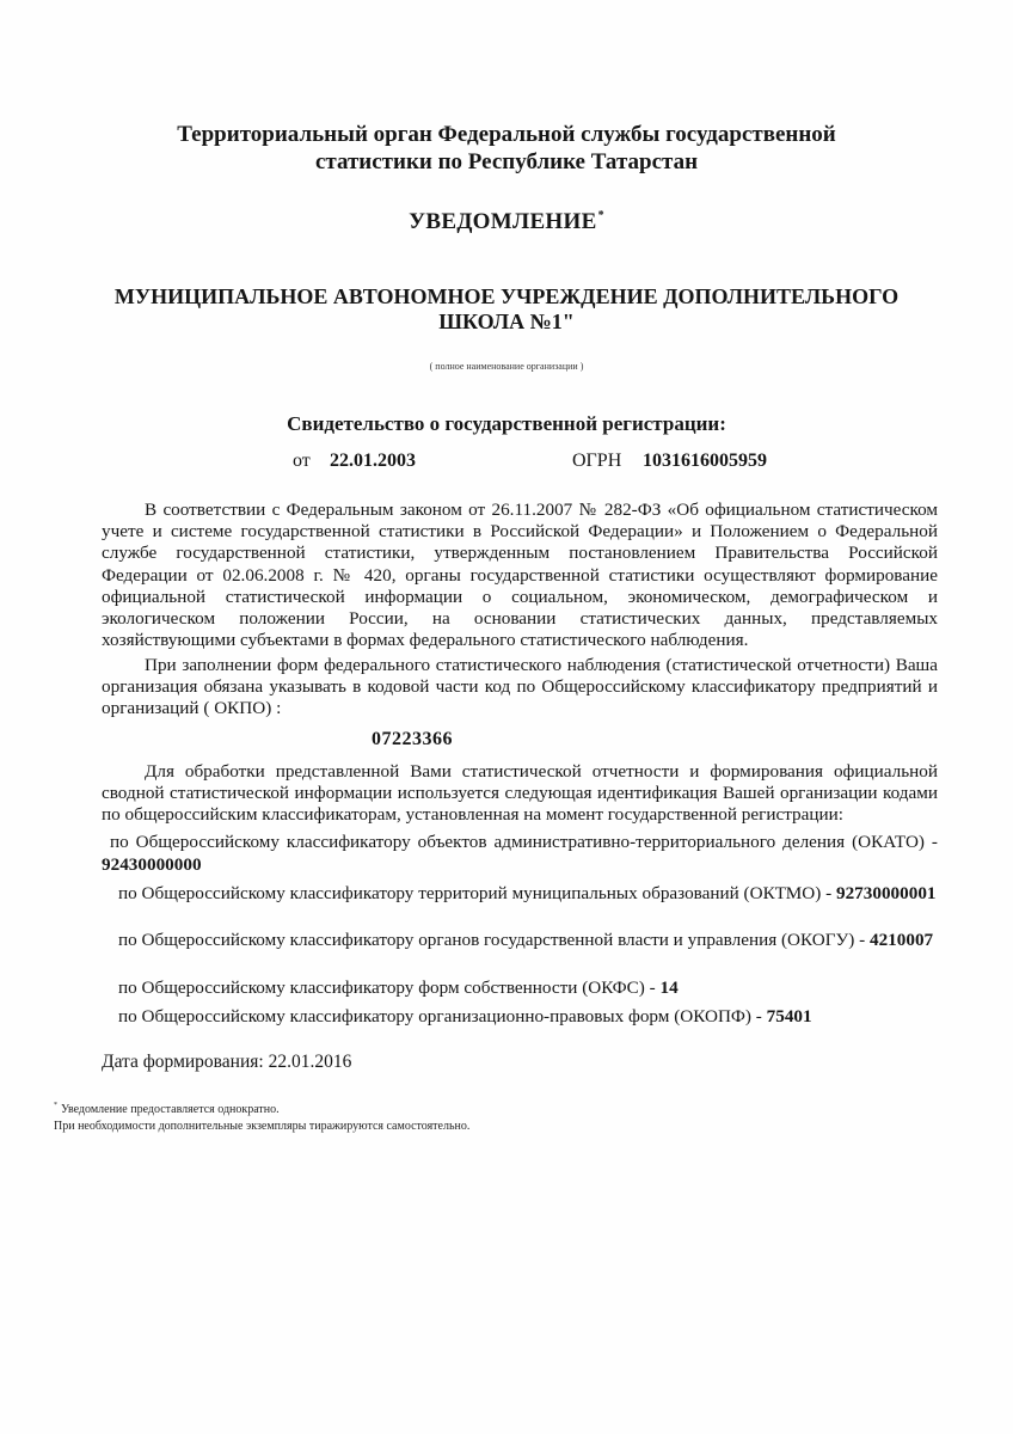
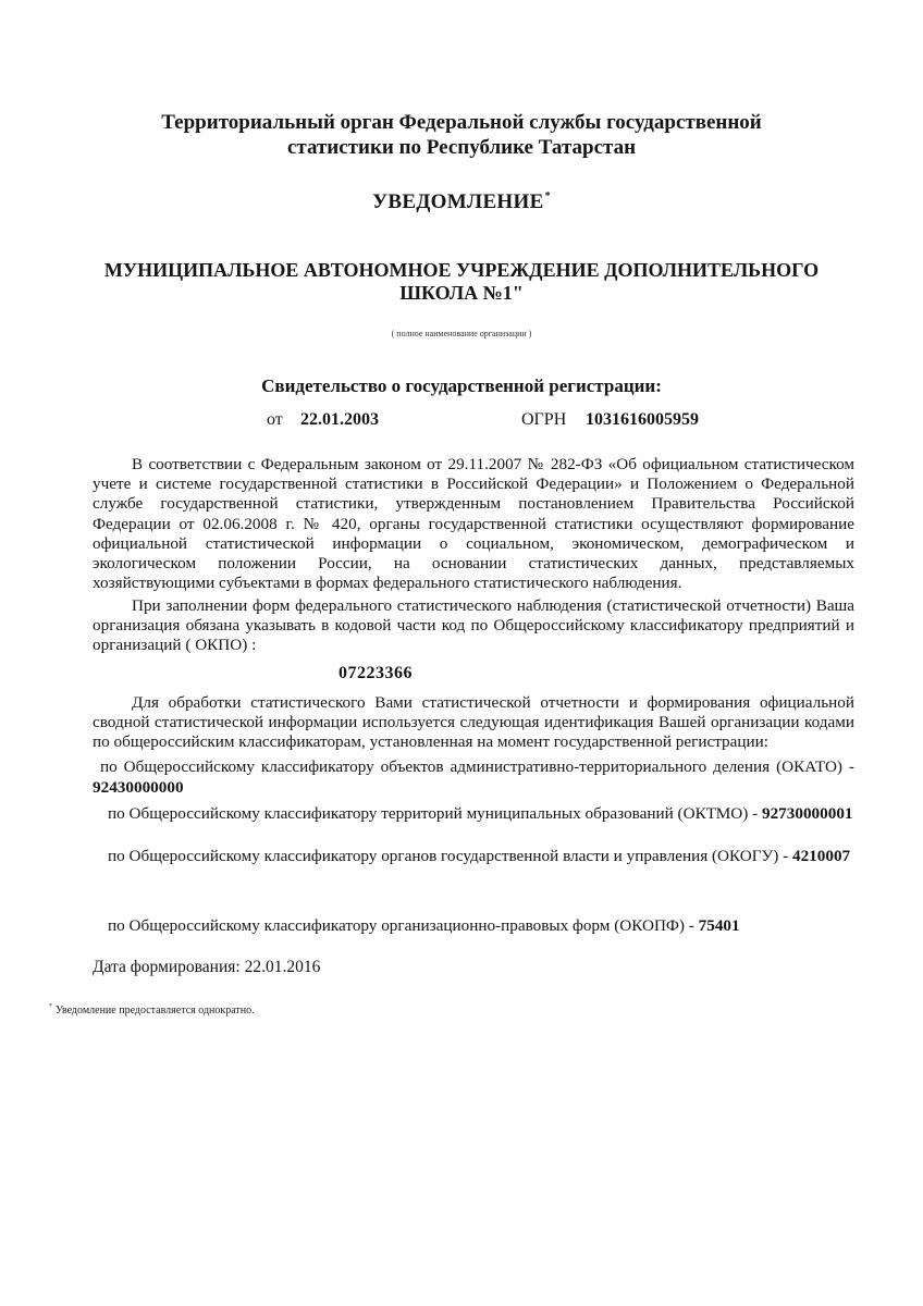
  Территориальный орган Федеральной службы государственной
  статистики по Республике Татарстан
  УВЕДОМЛЕНИЕ*
  МУНИЦИПАЛЬНОЕ АВТОНОМНОЕ УЧРЕЖДЕНИЕ ДОПОЛНИТЕЛЬНОГО
  ШКОЛА №1"
  ( полное наименование организации )
  Свидетельство о государственной регистрации:
  от
  22.01.2003
  ОГРН
  1031616005959
- В соответствии с Федеральным законом от 26.11.2007 № 282-ФЗ «Об официальном статистическом учете и системе государственной статистики в Российской Федерации» и Положением о Федеральной службе государственной статистики, утвержденным постановлением Правительства Российской Федерации от 02.06.2008 г. № 420, органы государственной статистики осуществляют формирование официальной статистической информации о социальном, экономическом, демографическом и экологическом положении России, на основании статистических данных, представляемых хозяйствующими субъектами в формах федерального статистического наблюдения.
+ В соответствии с Федеральным законом от 29.11.2007 № 282-ФЗ «Об официальном статистическом учете и системе государственной статистики в Российской Федерации» и Положением о Федеральной службе государственной статистики, утвержденным постановлением Правительства Российской Федерации от 02.06.2008 г. № 420, органы государственной статистики осуществляют формирование официальной статистической информации о социальном, экономическом, демографическом и экологическом положении России, на основании статистических данных, представляемых хозяйствующими субъектами в формах федерального статистического наблюдения.
  При заполнении форм федерального статистического наблюдения (статистической отчетности) Ваша организация обязана указывать в кодовой части код по Общероссийскому классификатору предприятий и организаций ( ОКПО) :
  07223366
- Для обработки представленной Вами статистической отчетности и формирования официальной сводной статистической информации используется следующая идентификация Вашей организации кодами по общероссийским классификаторам, установленная на момент государственной регистрации:
+ Для обработки статистического Вами статистической отчетности и формирования официальной сводной статистической информации используется следующая идентификация Вашей организации кодами по общероссийским классификаторам, установленная на момент государственной регистрации:
  по Общероссийскому классификатору объектов административно-территориального деления (ОКАТО) - 92430000000
  по Общероссийскому классификатору территорий муниципальных образований (ОКТМО) - 92730000001
  по Общероссийскому классификатору органов государственной власти и управления (ОКОГУ) - 4210007
- по Общероссийскому классификатору форм собственности (ОКФС) - 14
  по Общероссийскому классификатору организационно-правовых форм (ОКОПФ) - 75401
  Дата формирования: 22.01.2016
  Уведомление предоставляется однократно.
- При необходимости дополнительные экземпляры тиражируются самостоятельно.
